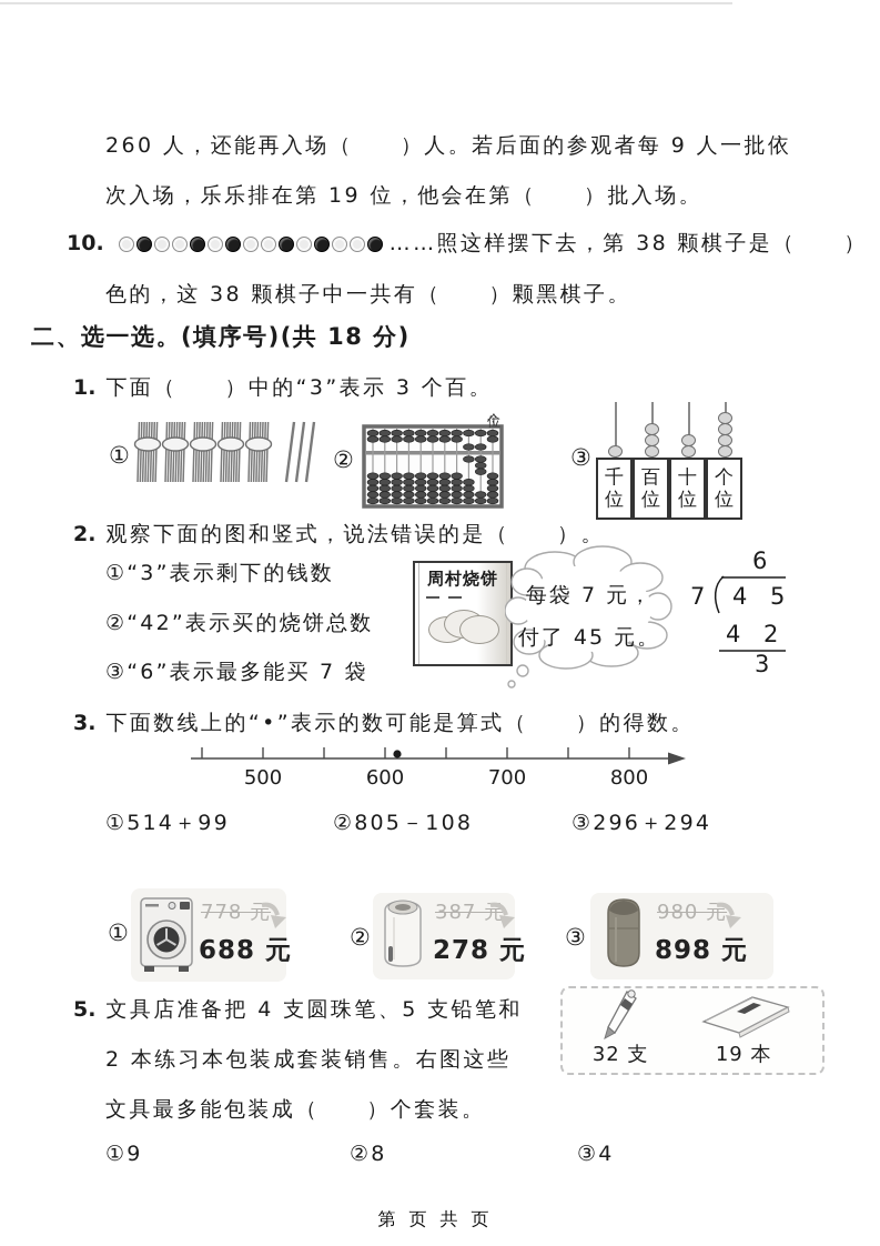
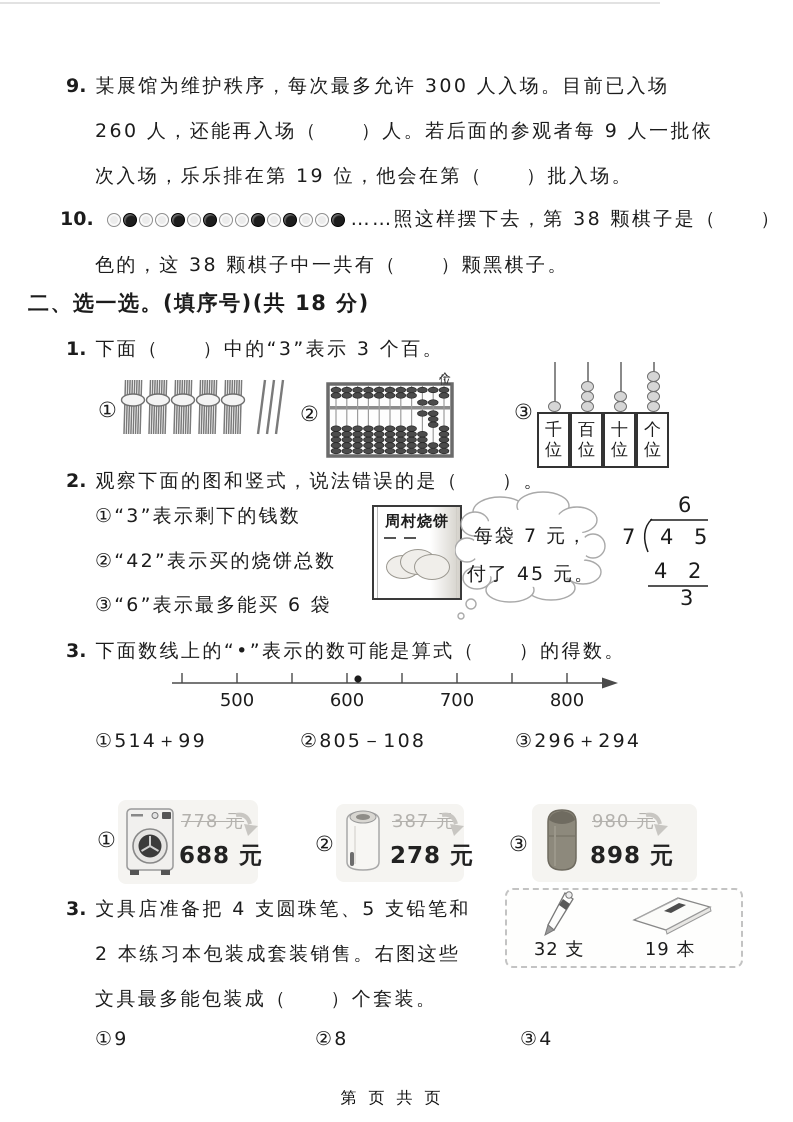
+ 9. 某展馆为维护秩序，每次最多允许 300 人入场。目前已入场
  260 人，还能再入场（ ）人。若后面的参观者每 9 人一批依
  次入场，乐乐排在第 19 位，他会在第（ ）批入场。
  10. ……照这样摆下去，第 38 颗棋子是（ ）
  色的，这 38 颗棋子中一共有（ ）颗黑棋子。
  二、选一选。(填序号)(共 18 分)
  1. 下面（ ）中的“3”表示 3 个百。
  ①
  ②
  ③
  千
  位
  百
  位
  十
  位
  个
  位
  2. 观察下面的图和竖式，说法错误的是（ ）。
  ①“3”表示剩下的钱数
  ②“42”表示买的烧饼总数
- ③“6”表示最多能买 7 袋
+ ③“6”表示最多能买 6 袋
  周村烧饼
  每袋 7 元，
  付了 45 元。
  6
  7
  4 5
  4 2
  3
  3. 下面数线上的“•”表示的数可能是算式（ ）的得数。
  500
  600
  700
  800
  ①514＋99
  ②805－108
  ③296＋294
  ①
  778 元
  688 元
  ②
  387 元
  278 元
  ③
  980 元
  898 元
- 5. 文具店准备把 4 支圆珠笔、5 支铅笔和
+ 3. 文具店准备把 4 支圆珠笔、5 支铅笔和
  2 本练习本包装成套装销售。右图这些
  文具最多能包装成（ ）个套装。
  32 支
  19 本
  ①9
  ②8
  ③4
  第页共页
